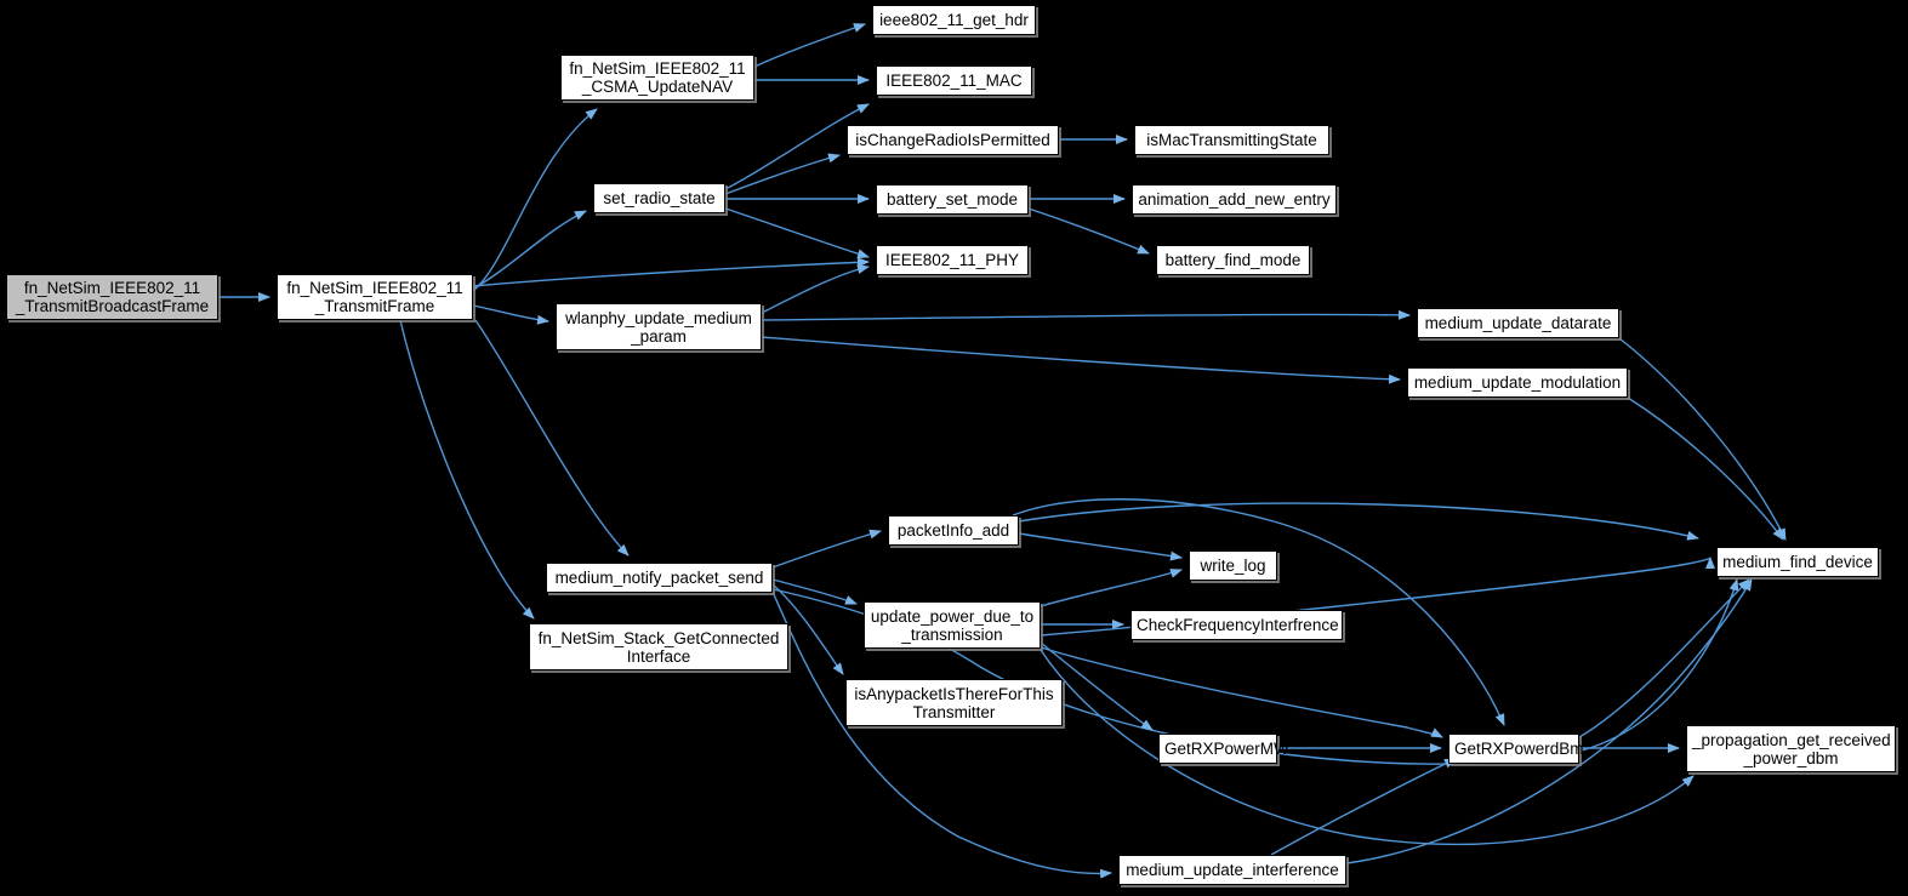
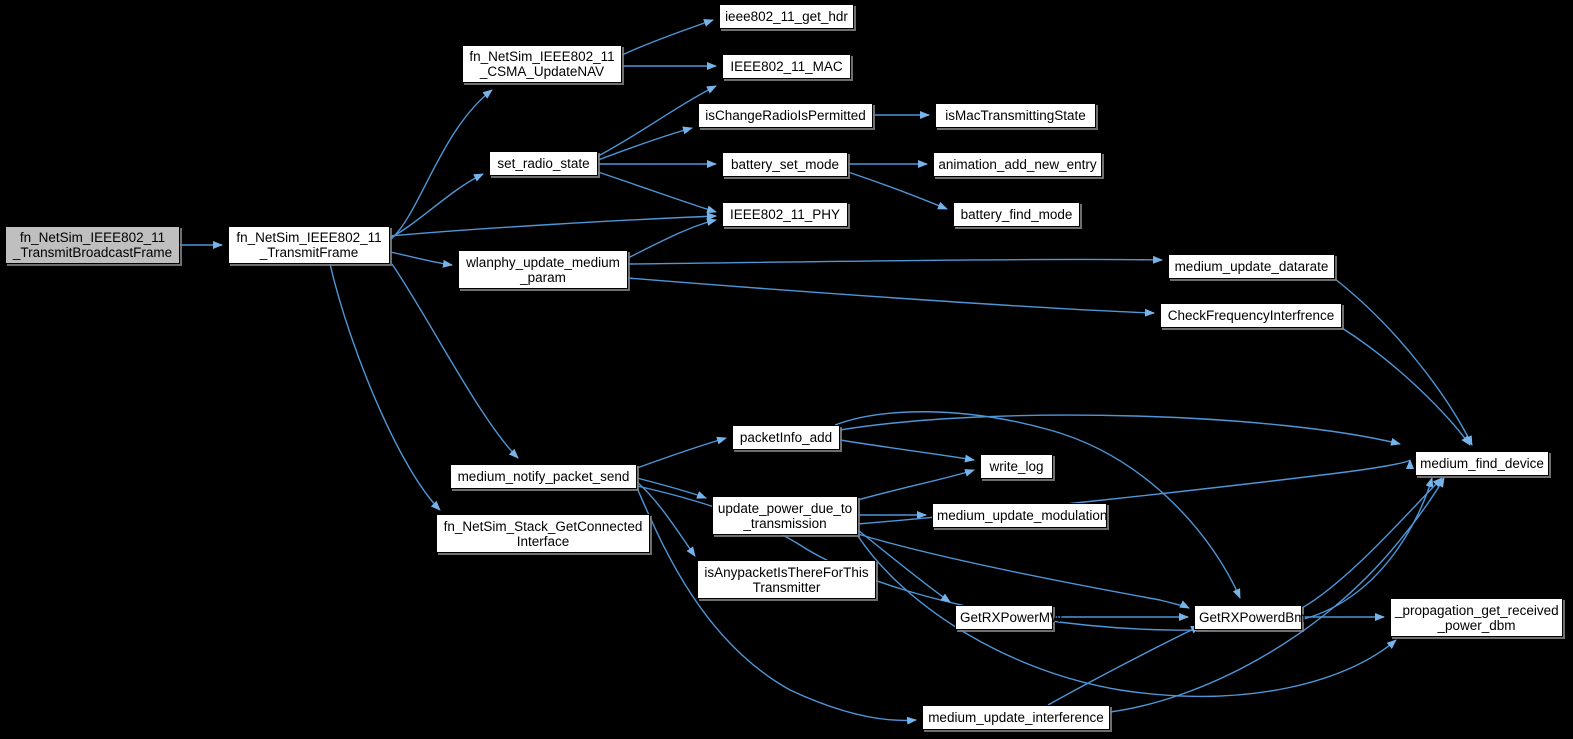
  fn_NetSim_IEEE802_11
  _TransmitBroadcastFrame
  fn_NetSim_IEEE802_11
  _TransmitFrame
  fn_NetSim_IEEE802_11
  _CSMA_UpdateNAV
  ieee802_11_get_hdr
  IEEE802_11_MAC
  isChangeRadioIsPermitted
  isMacTransmittingState
  set_radio_state
  battery_set_mode
  animation_add_new_entry
  IEEE802_11_PHY
  battery_find_mode
  wlanphy_update_medium
  _param
  medium_update_datarate
- medium_update_modulation
+ CheckFrequencyInterfrence
  packetInfo_add
  medium_find_device
  medium_notify_packet_send
  write_log
  update_power_due_to
  _transmission
- CheckFrequencyInterfrence
+ medium_update_modulation
  fn_NetSim_Stack_GetConnected
  Interface
  isAnypacketIsThereForThis
  Transmitter
  GetRXPowerMW
  GetRXPowerdBm
  _propagation_get_received
  _power_dbm
  medium_update_interference
